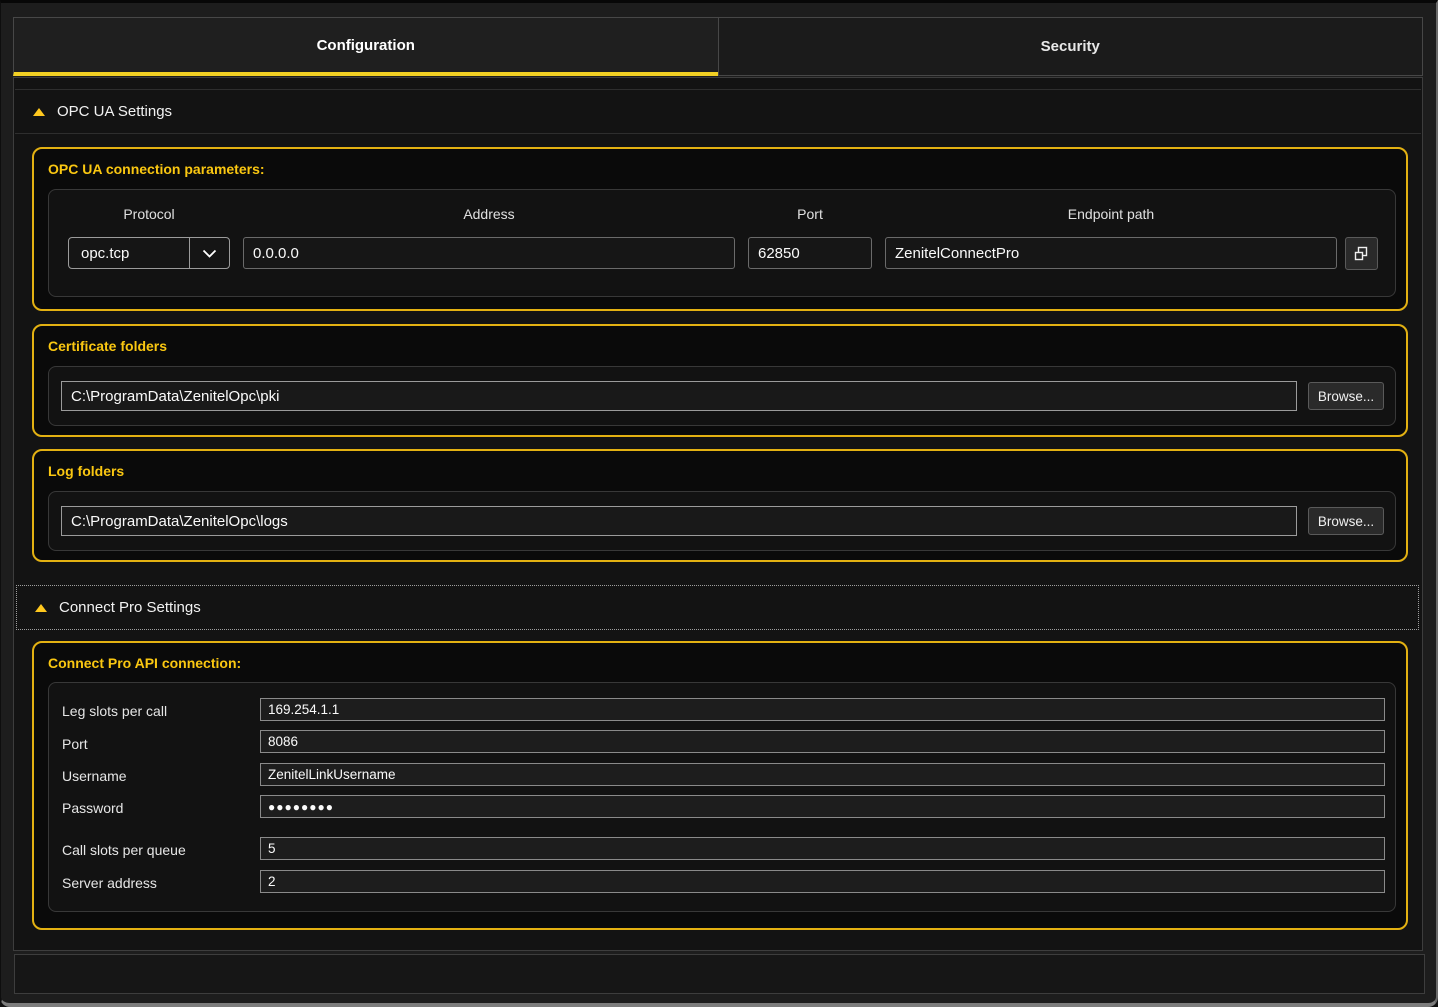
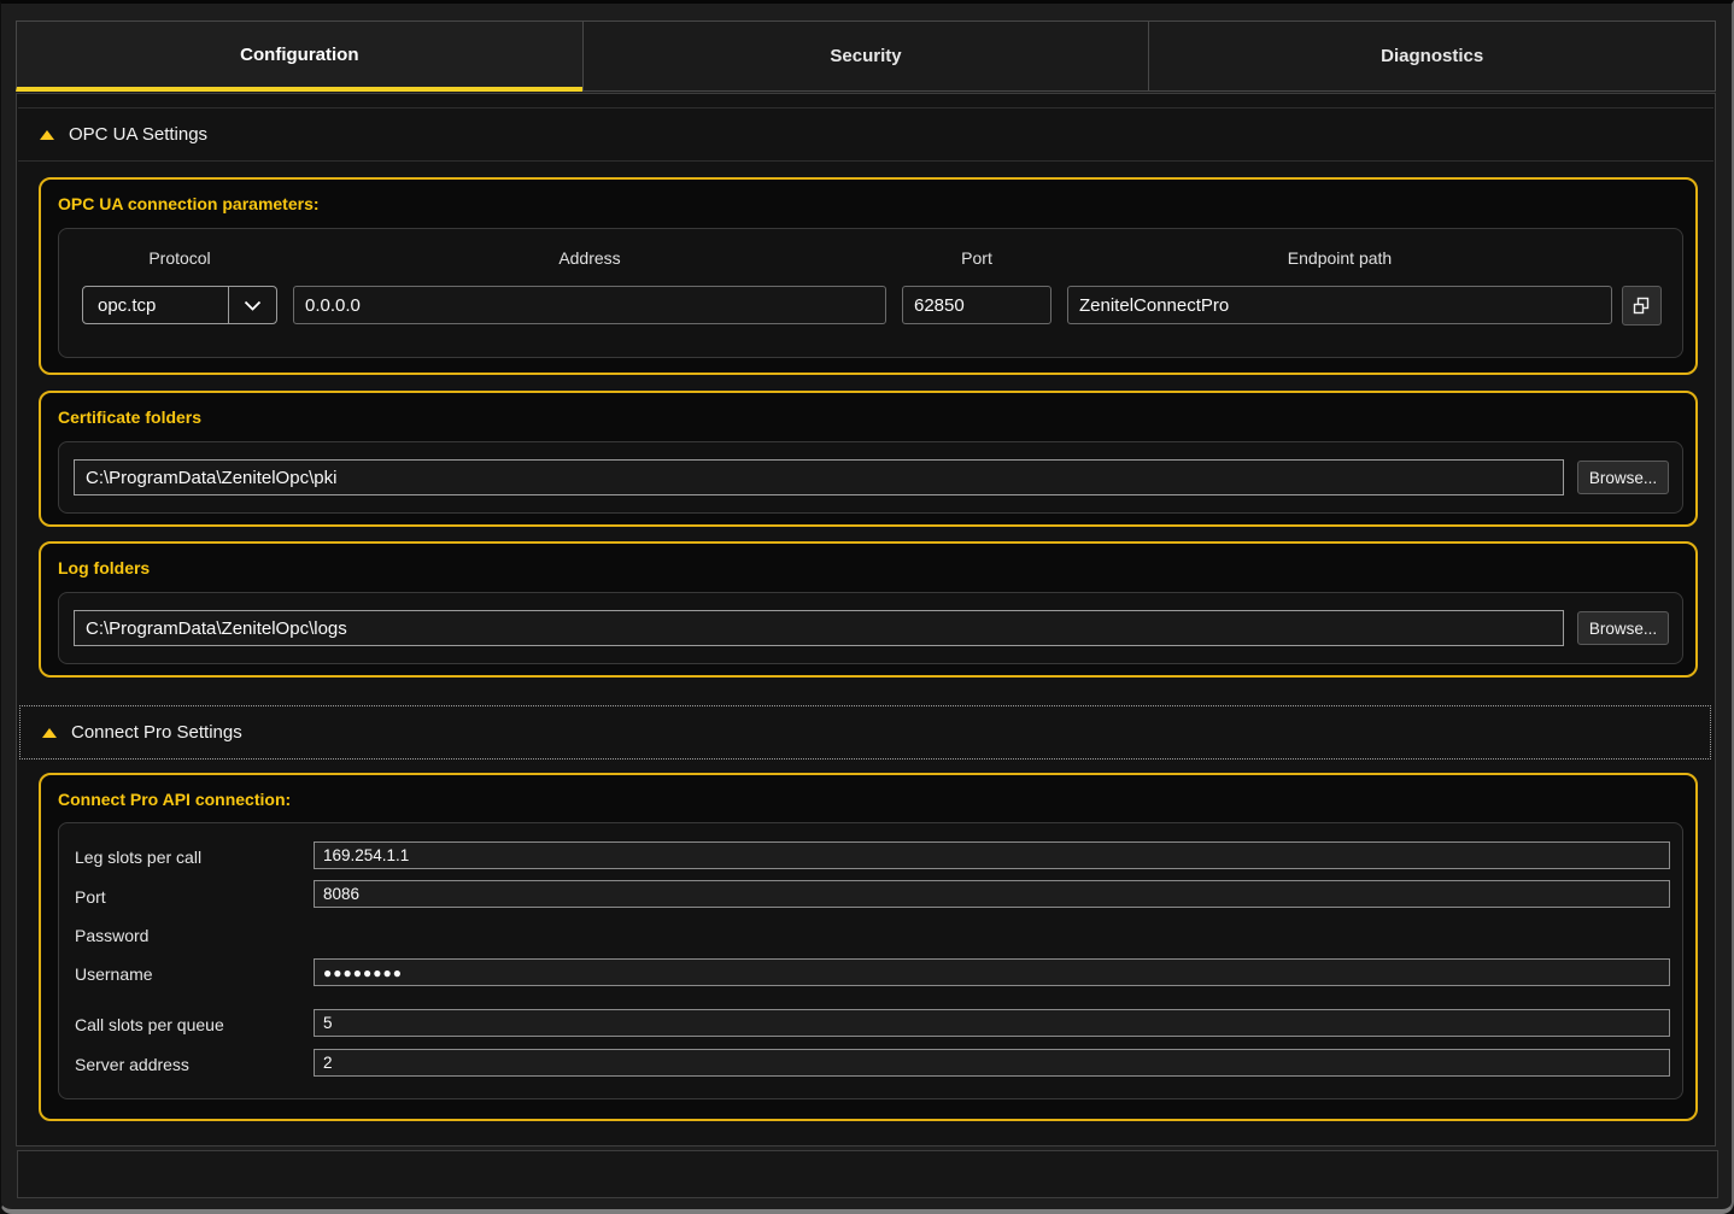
  Configuration
  Security
+ Diagnostics
  OPC UA Settings
  OPC UA connection parameters:
  Protocol
  Address
  Port
  Endpoint path
  opc.tcp
  0.0.0.0
  62850
  ZenitelConnectPro
  Certificate folders
  C:\ProgramData\ZenitelOpc\pki
  Browse...
  Log folders
  C:\ProgramData\ZenitelOpc\logs
  Browse...
  Connect Pro Settings
  Connect Pro API connection:
  Leg slots per call
  169.254.1.1
  Port
  8086
- Username
+ Password
- ZenitelLinkUsername
- Password
+ Username
  ●●●●●●●●
  Call slots per queue
  5
  Server address
  2
